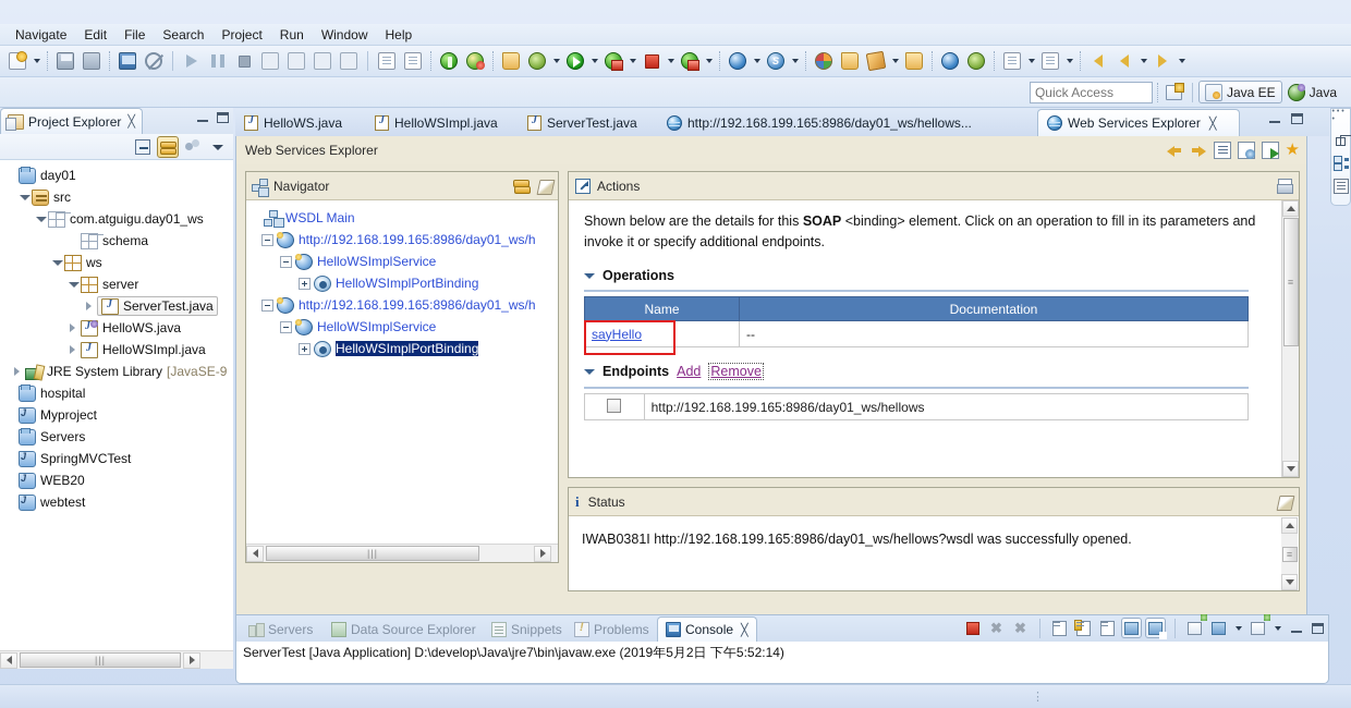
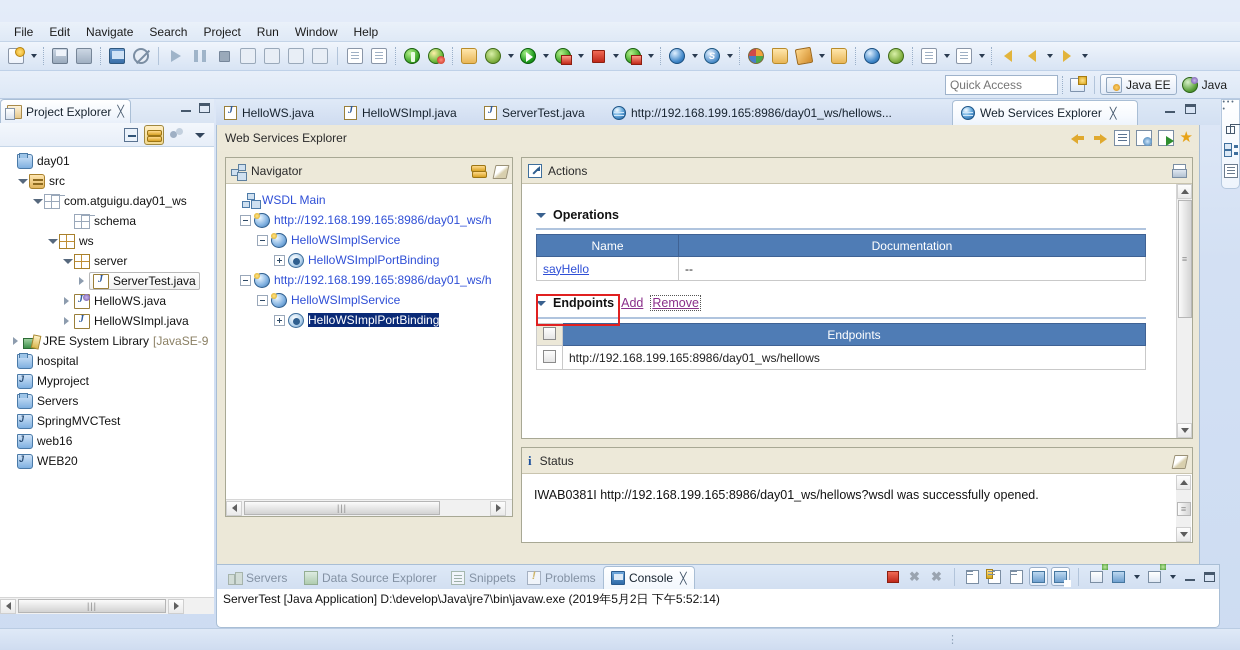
- Navigate
+ File
  Edit
- File
+ Navigate
  Search
  Project
  Run
  Window
  Help
  S
  Quick Access
  Java EE
  Java
  Project Explorer
  ╳
  day01
  src
  com.atguigu.day01_ws
  schema
  ws
  server
  ServerTest.java
  HelloWS.java
  HelloWSImpl.java
  JRE System Library
  [JavaSE-9
  hospital
  Myproject
  Servers
  SpringMVCTest
+ web16
  WEB20
- webtest
  |||
  HelloWS.java
  HelloWSImpl.java
  ServerTest.java
  http://192.168.199.165:8986/day01_ws/hellows...
  Web Services Explorer
  ╳
  Web Services Explorer
  ★
  Navigator
  WSDL Main
  http://192.168.199.165:8986/day01_ws/h
  HelloWSImplService
  HelloWSImplPortBinding
  http://192.168.199.165:8986/day01_ws/h
  HelloWSImplService
  HelloWSImplPortBinding
  |||
  Actions
- Shown below are the details for this SOAP <binding> element. Click on an operation to fill in its parameters and invoke it or specify additional endpoints.
  Operations
  Name	Documentation
  sayHello	--
  Endpoints
  Add
  Remove
+ 	Endpoints
  	http://192.168.199.165:8986/day01_ws/hellows
  ≡
  i
  Status
  IWAB0381I http://192.168.199.165:8986/day01_ws/hellows?wsdl was successfully opened.
  ≡
  Servers
  Data Source Explorer
  Snippets
  Problems
  Console
  ╳
  ✖
  ✖
  ServerTest [Java Application] D:\develop\Java\jre7\bin\javaw.exe (2019年5月2日 下午5:52:14)
  ⋮
